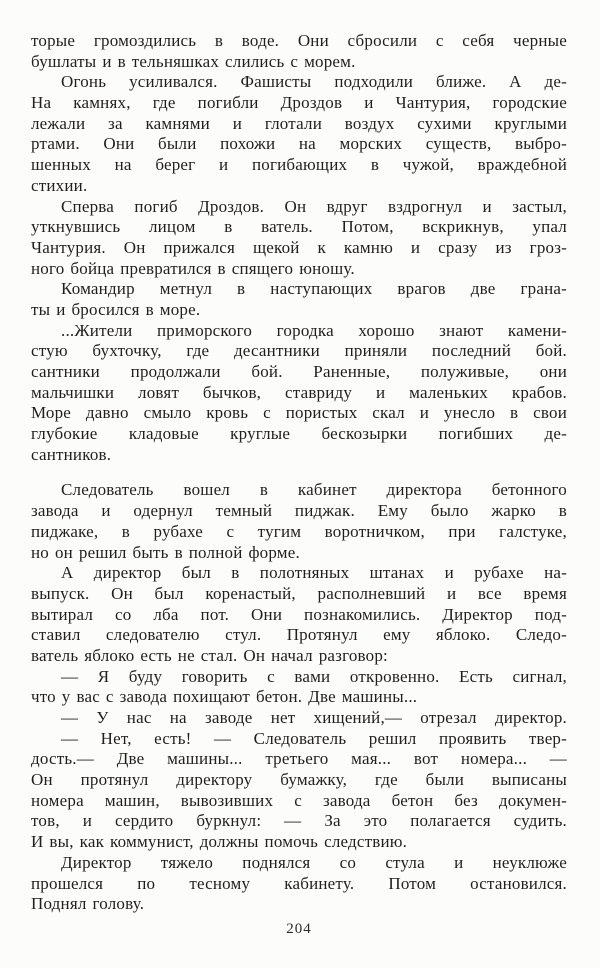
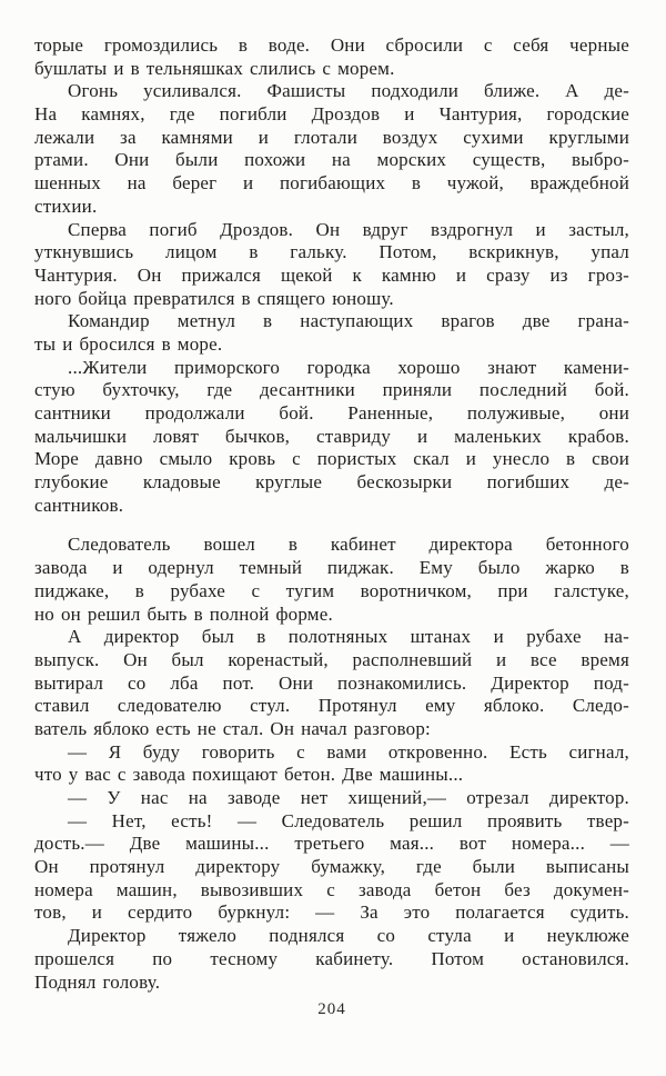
  торые громоздились в воде. Они сбросили с себя черные
  бушлаты и в тельняшках слились с морем.
  Огонь усиливался. Фашисты подходили ближе. А де-
  На камнях, где погибли Дроздов и Чантурия, городские
  лежали за камнями и глотали воздух сухими круглыми
  ртами. Они были похожи на морских существ, выбро-
  шенных на берег и погибающих в чужой, враждебной
  стихии.
  Сперва погиб Дроздов. Он вдруг вздрогнул и застыл,
- уткнувшись лицом в ватель. Потом, вскрикнув, упал
+ уткнувшись лицом в гальку. Потом, вскрикнув, упал
  Чантурия. Он прижался щекой к камню и сразу из гроз-
  ного бойца превратился в спящего юношу.
  Командир метнул в наступающих врагов две грана-
  ты и бросился в море.
  ...Жители приморского городка хорошо знают камени-
  стую бухточку, где десантники приняли последний бой.
  сантники продолжали бой. Раненные, полуживые, они
  мальчишки ловят бычков, ставриду и маленьких крабов.
  Море давно смыло кровь с пористых скал и унесло в свои
  глубокие кладовые круглые бескозырки погибших де-
  сантников.
  Следователь вошел в кабинет директора бетонного
  завода и одернул темный пиджак. Ему было жарко в
  пиджаке, в рубахе с тугим воротничком, при галстуке,
  но он решил быть в полной форме.
  А директор был в полотняных штанах и рубахе на-
  выпуск. Он был коренастый, располневший и все время
  вытирал со лба пот. Они познакомились. Директор под-
  ставил следователю стул. Протянул ему яблоко. Следо-
  ватель яблоко есть не стал. Он начал разговор:
  — Я буду говорить с вами откровенно. Есть сигнал,
  что у вас с завода похищают бетон. Две машины...
  — У нас на заводе нет хищений,— отрезал директор.
  — Нет, есть! — Следователь решил проявить твер-
  дость.— Две машины... третьего мая... вот номера... —
  Он протянул директору бумажку, где были выписаны
  номера машин, вывозивших с завода бетон без докумен-
  тов, и сердито буркнул: — За это полагается судить.
- И вы, как коммунист, должны помочь следствию.
  Директор тяжело поднялся со стула и неуклюже
  прошелся по тесному кабинету. Потом остановился.
  Поднял голову.
  204
